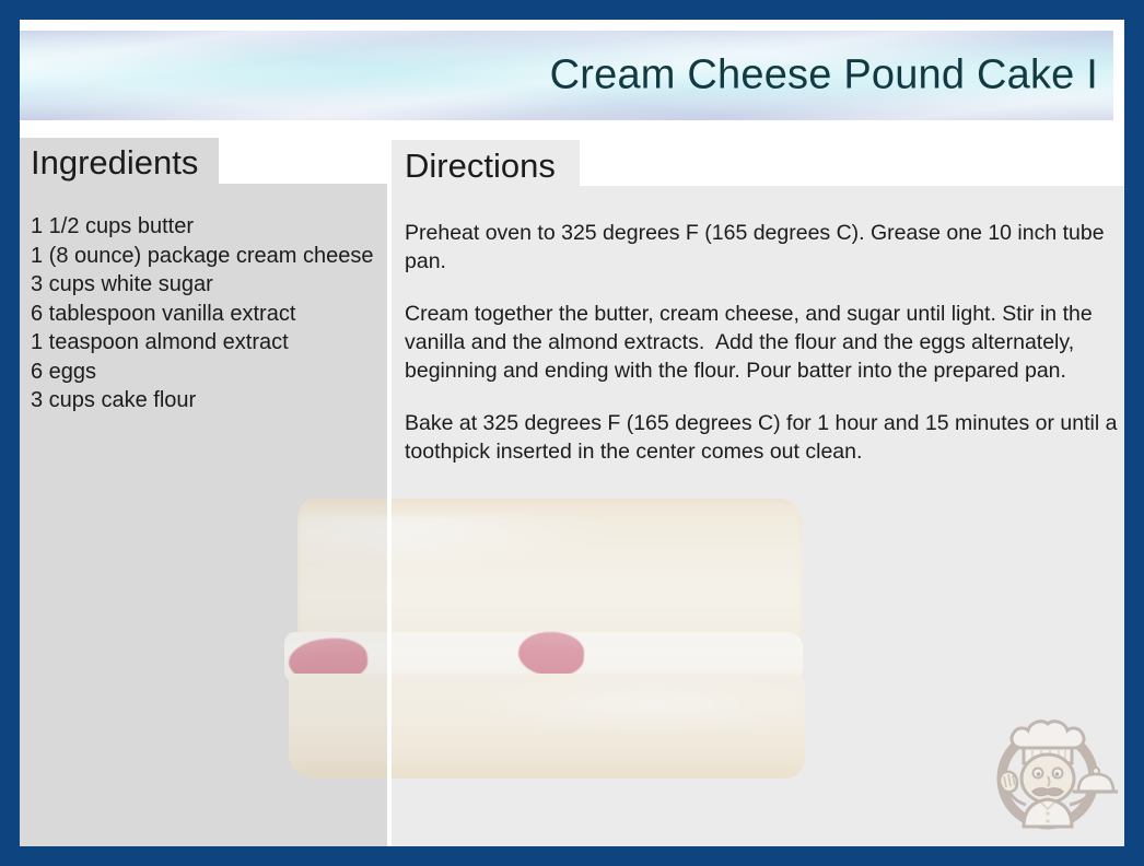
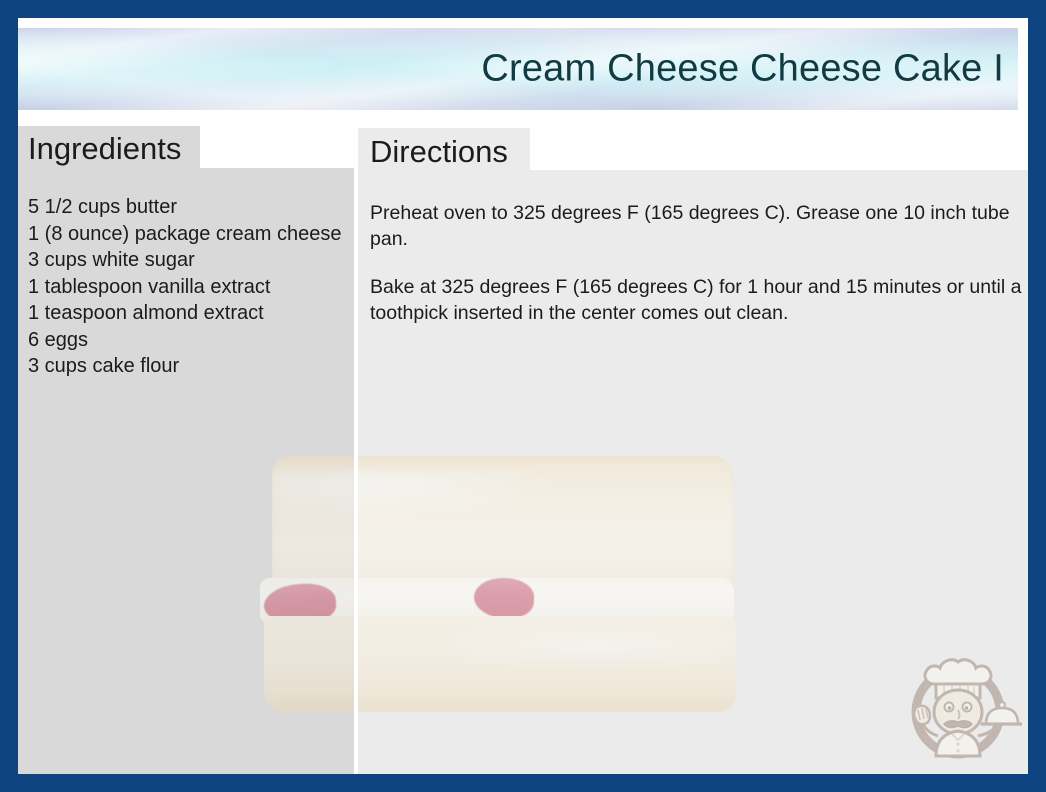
- Cream Cheese Pound Cake I
+ Cream Cheese Cheese Cake I
  Ingredients
- 1 1/2 cups butter
+ 5 1/2 cups butter
  1 (8 ounce) package cream cheese
  3 cups white sugar
- 6 tablespoon vanilla extract
+ 1 tablespoon vanilla extract
  1 teaspoon almond extract
  6 eggs
  3 cups cake flour
  Directions
  Preheat oven to 325 degrees F (165 degrees C). Grease one 10 inch tube pan.
- Cream together the butter, cream cheese, and sugar until light. Stir in the vanilla and the almond extracts. Add the flour and the eggs alternately, beginning and ending with the flour. Pour batter into the prepared pan.
  Bake at 325 degrees F (165 degrees C) for 1 hour and 15 minutes or until a toothpick inserted in the center comes out clean.
